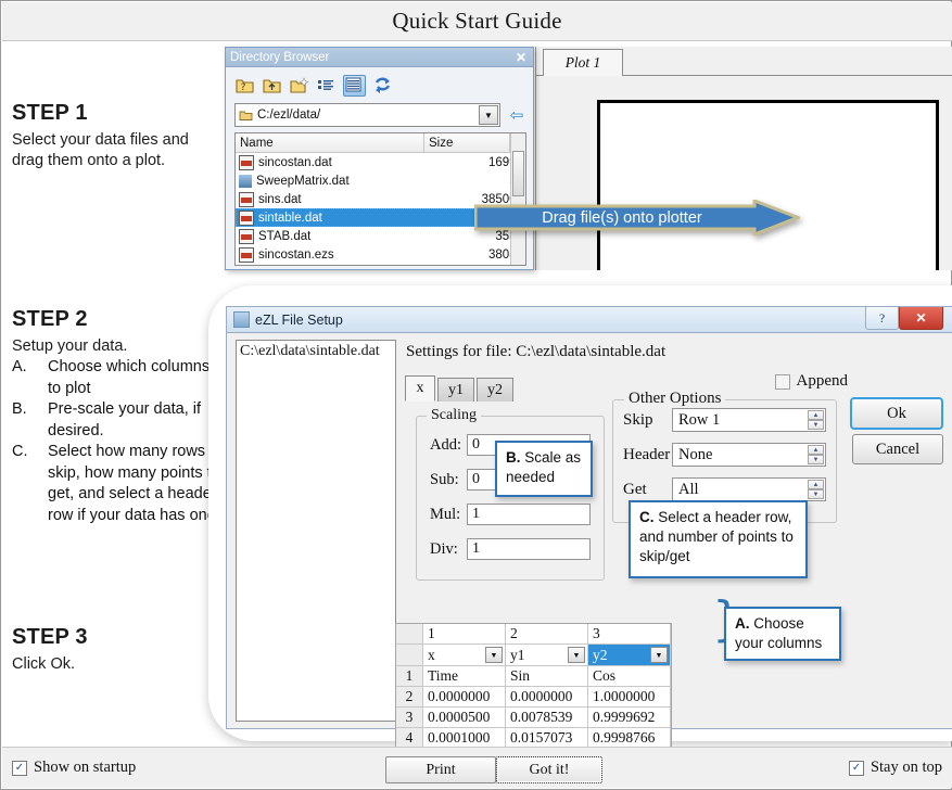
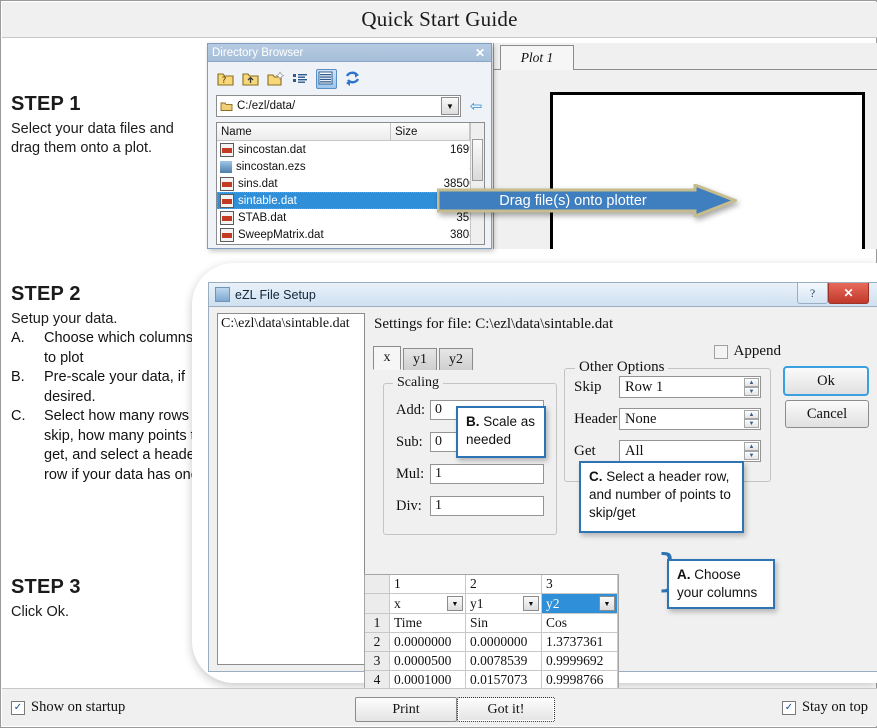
  Quick Start Guide
  STEP 1
  Select your data files and drag them onto a plot.
  STEP 2
  Setup your data.
  A.
  Choose which columns to plot
  B.
  Pre-scale your data, if desired.
  C.
  Select how many rows skip, how many points get, and select a heade row if your data has on
  STEP 3
  Click Ok.
  Plot 1
  Directory Browser
  ✕
  ?
  C:/ezl/data/
  ▼
  ⇦
  Name
  Size
  sincostan.dat
- SweepMatrix.dat
+ sincostan.ezs
  sins.dat
  sintable.dat
  STAB.dat
- sincostan.ezs
+ SweepMatrix.dat
  Drag file(s) onto plotter
  eZL File Setup
  ?
  ✕
  C:\ezl\data\sintable.dat
  Settings for file: C:\ezl\data\sintable.dat
  x
  y1
  y2
  Scaling
  Add:
  0
  Sub:
  0
  Mul:
  1
  Div:
  1
  Other Options
  Skip
  Row 1
  Header
  None
  Get
  All
  Append
  Ok
  Cancel
  1
  2
  3
  x
  ▼
  y1
  ▼
  y2
  ▼
  1
  Time
  Sin
  Cos
  2
  0.0000000
  0.0000000
- 1.0000000
+ 1.3737361
  3
  0.0000500
  0.0078539
  0.9999692
  4
  0.0001000
  0.0157073
  0.9998766
  B. Scale as needed
  C. Select a header row, and number of points to skip/get
  A. Choose your columns
  ✓
  Show on startup
  Print
  Got it!
  ✓
  Stay on top
